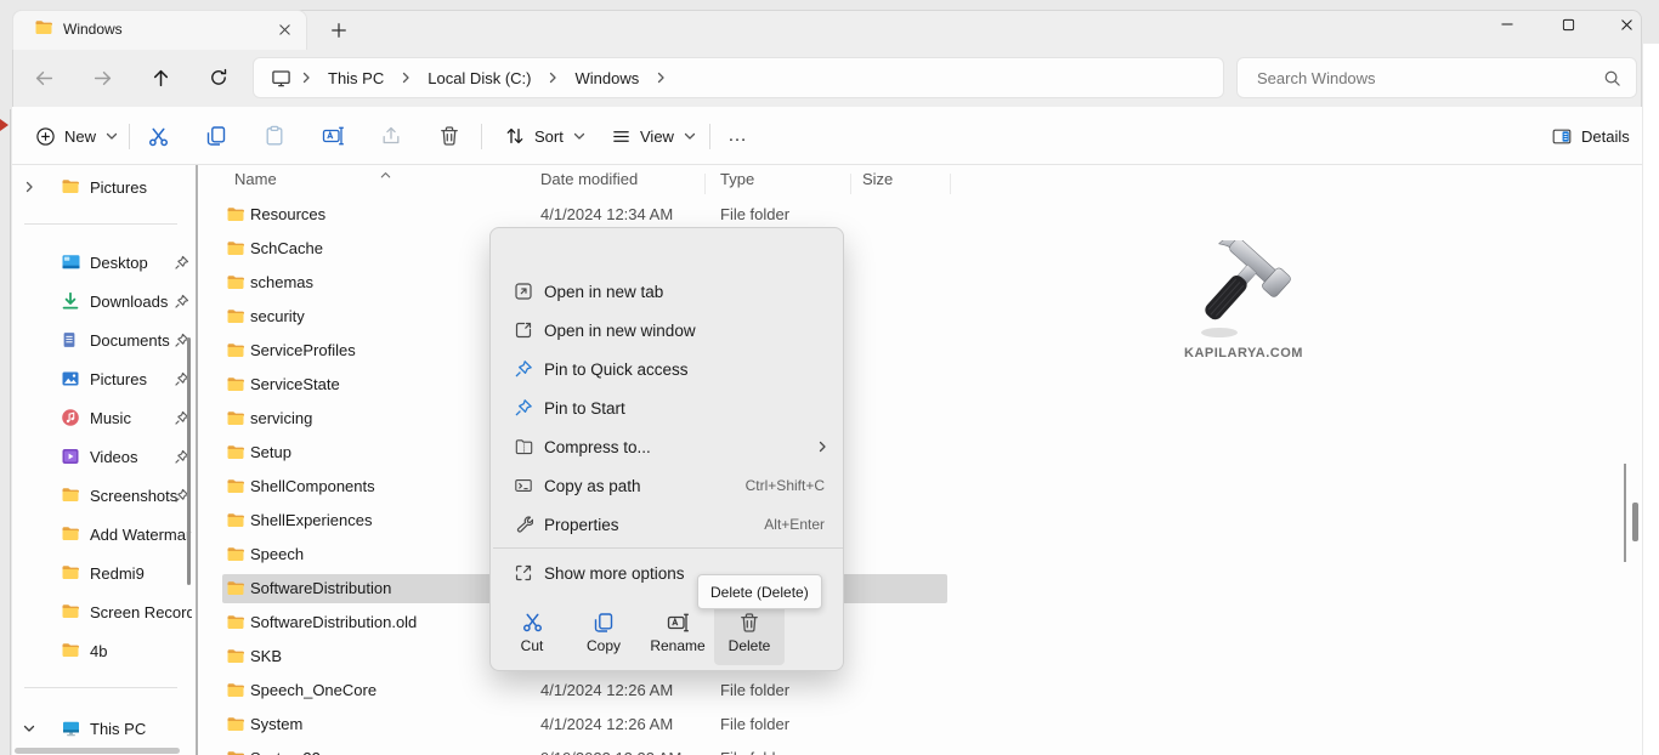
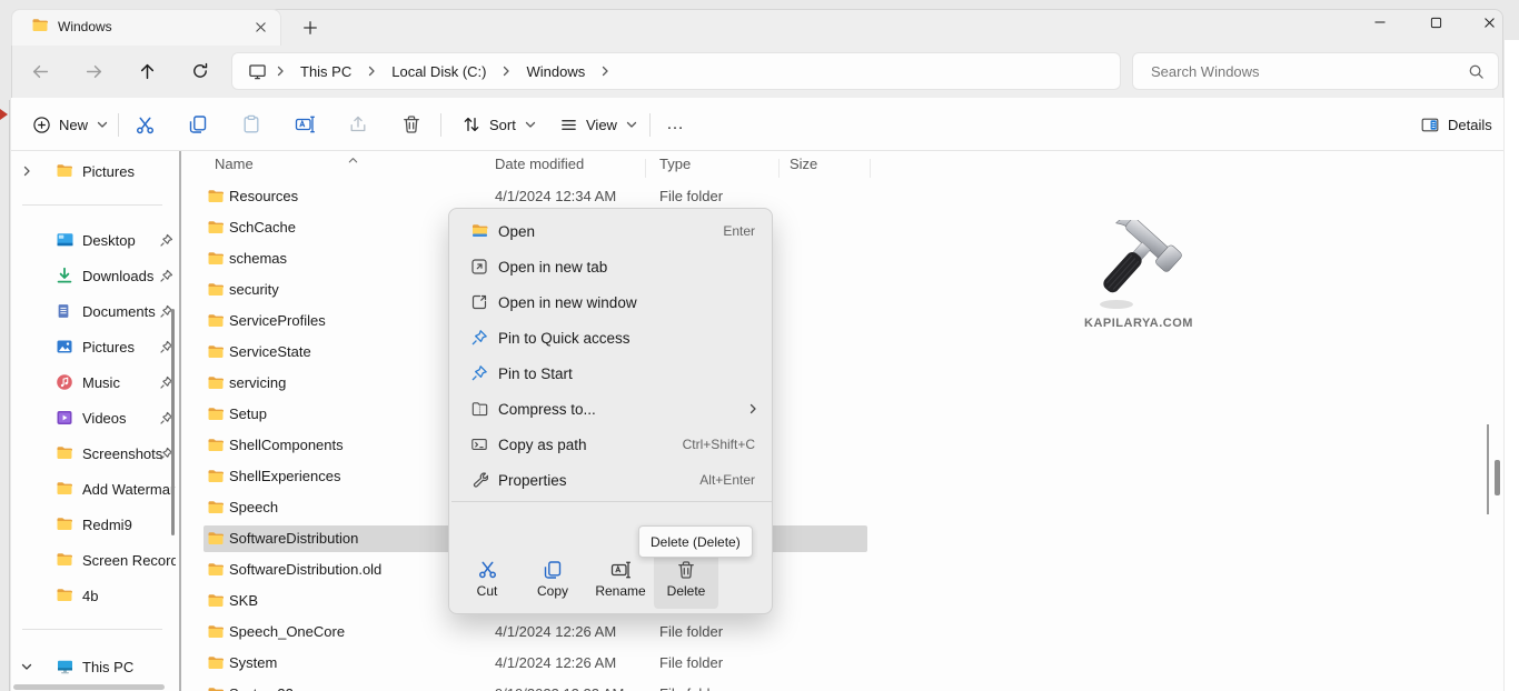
  Windows
  This PC
  Local Disk (C:)
  Windows
  Search Windows
  New
  Sort
  View
  …
  Details
  Pictures
  Desktop
  Downloads
  Documents
  Pictures
  Music
  Videos
  Screenshots
  Add Waterma
  Redmi9
  Screen Record
  4b
  This PC
  Name
  Date modified
  Type
  Size
  Resources
  4/1/2024 12:34 AM
  File folder
  SchCache
  schemas
  security
  ServiceProfiles
  ServiceState
  servicing
  Setup
  ShellComponents
  ShellExperiences
  Speech
  SoftwareDistribution
  SoftwareDistribution.old
  SKB
  Speech_OneCore
  4/1/2024 12:26 AM
  File folder
  System
  4/1/2024 12:26 AM
  File folder
  KAPILARYA.COM
+ Open
+ Enter
  Open in new tab
  Open in new window
  Pin to Quick access
  Pin to Start
  Compress to...
  Copy as path
  Ctrl+Shift+C
  Properties
  Alt+Enter
- Show more options
  Cut
  Copy
  Rename
  Delete
  Delete (Delete)
